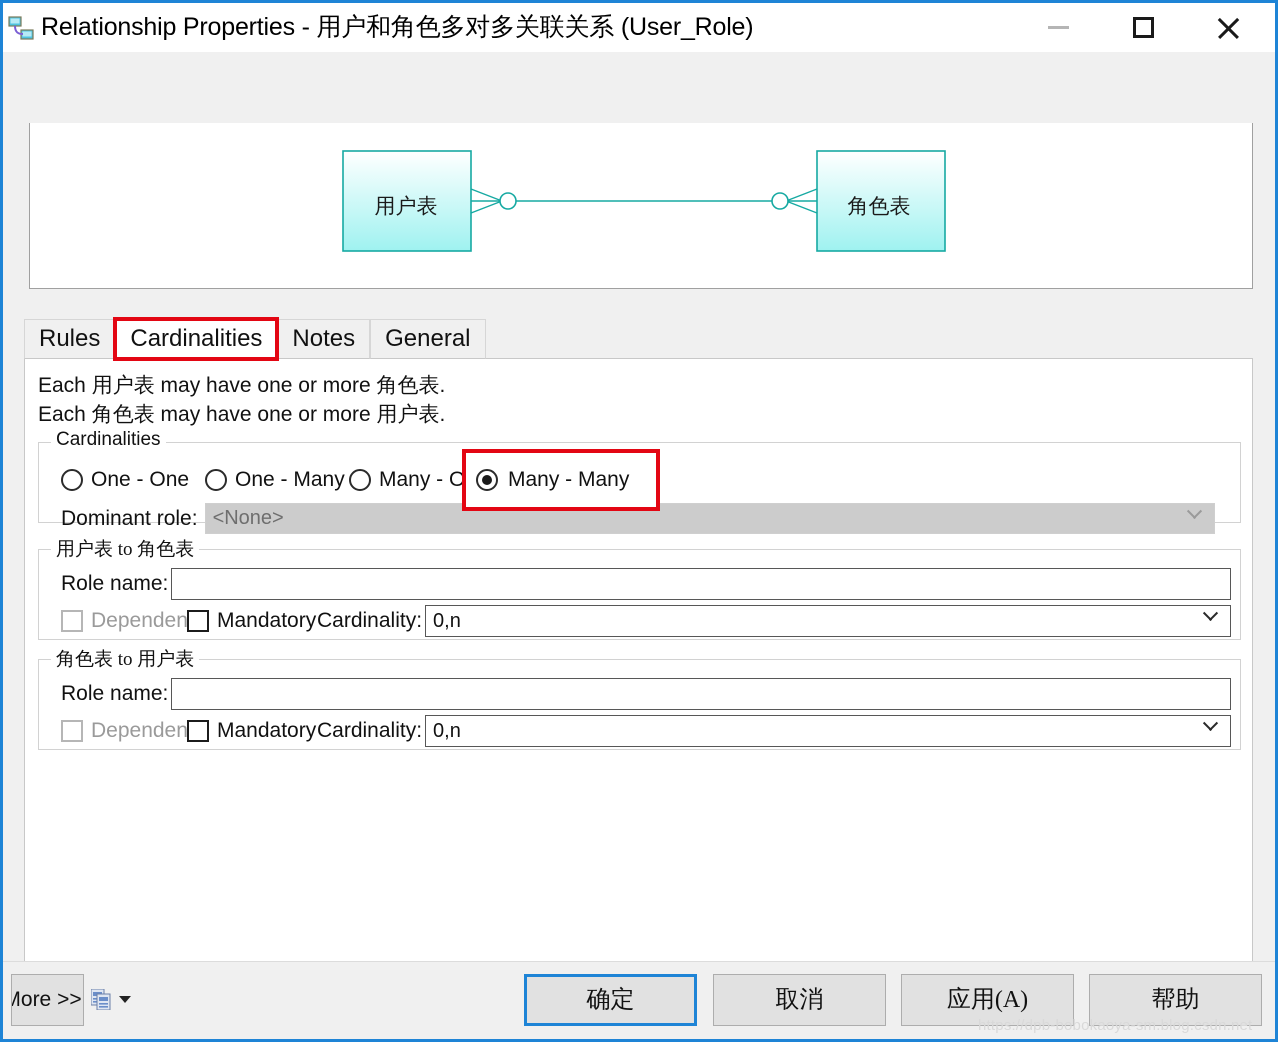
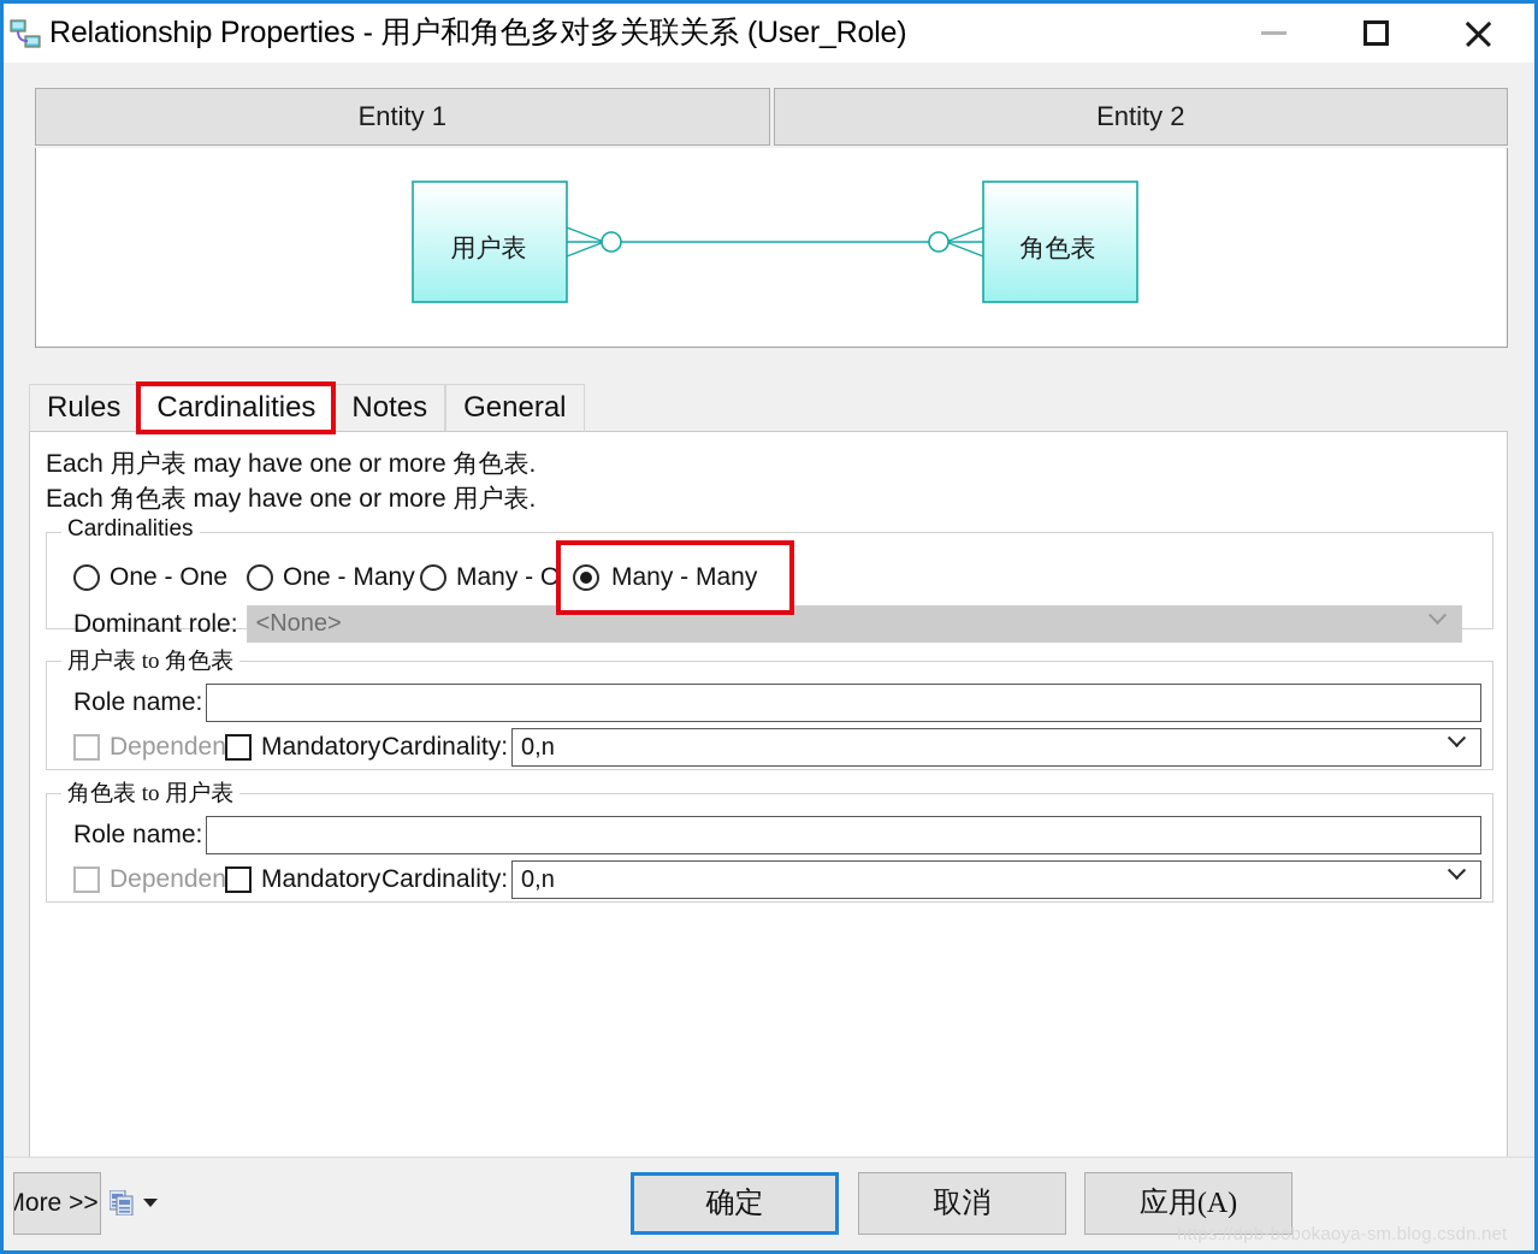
  Relationship Properties - 用户和角色多对多关联关系 (User_Role)
+ Entity 1
+ Entity 2
  用户表
  角色表
  Rules
  Cardinalities
  Notes
  General
  Each 用户表 may have one or more 角色表.
  Each 角色表 may have one or more 用户表.
  Cardinalities
  One - One
  One - Many
  Many - O
  Dominant role:
  <None>
  用户表 to 角色表
  Role name:
  Dependen
  Mandatory
  Cardinality:
  0,n
  角色表 to 用户表
  Role name:
  Dependen
  Mandatory
  Cardinality:
  0,n
  Many - Many
  More >>
  确定
  取消
  应用(A)
- 帮助
  https://dpb-bobokaoya-sm.blog.csdn.net
